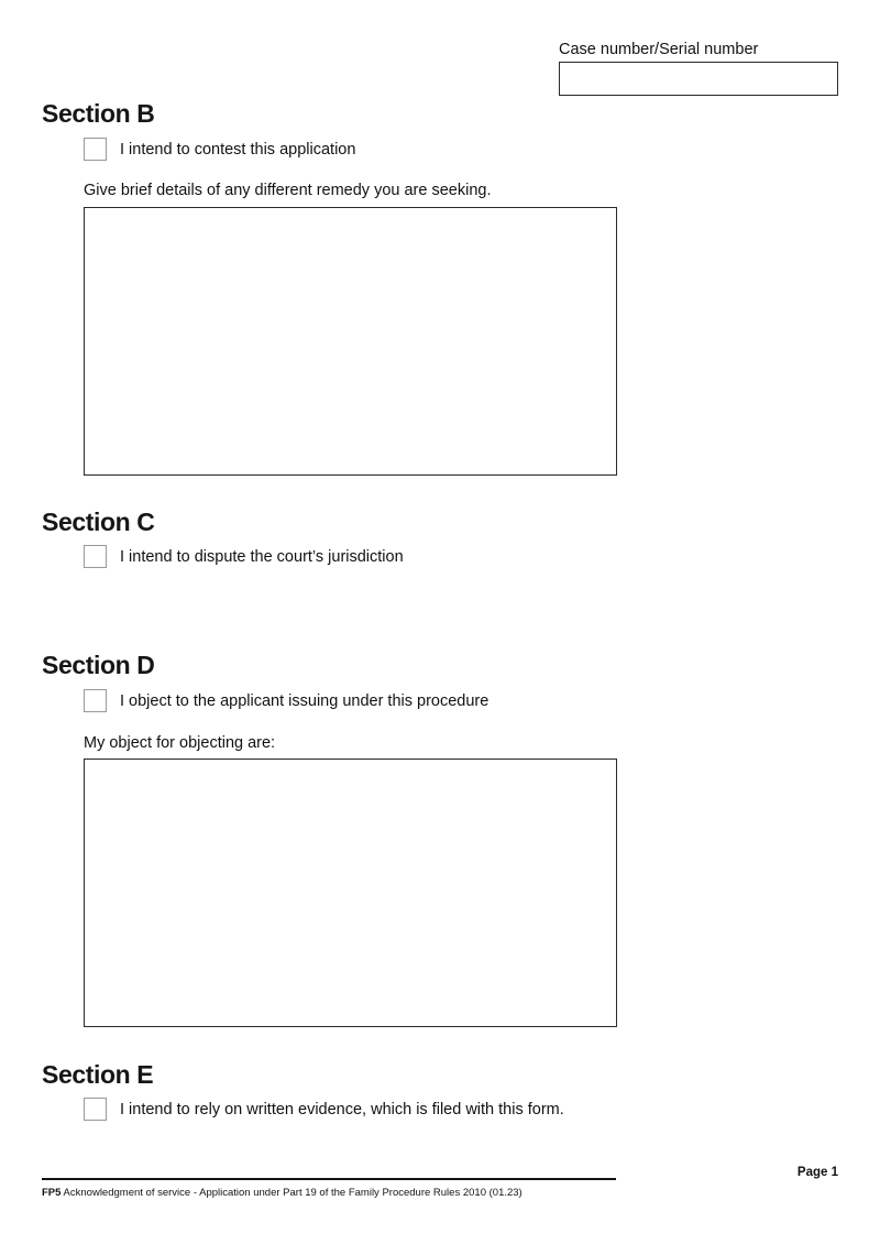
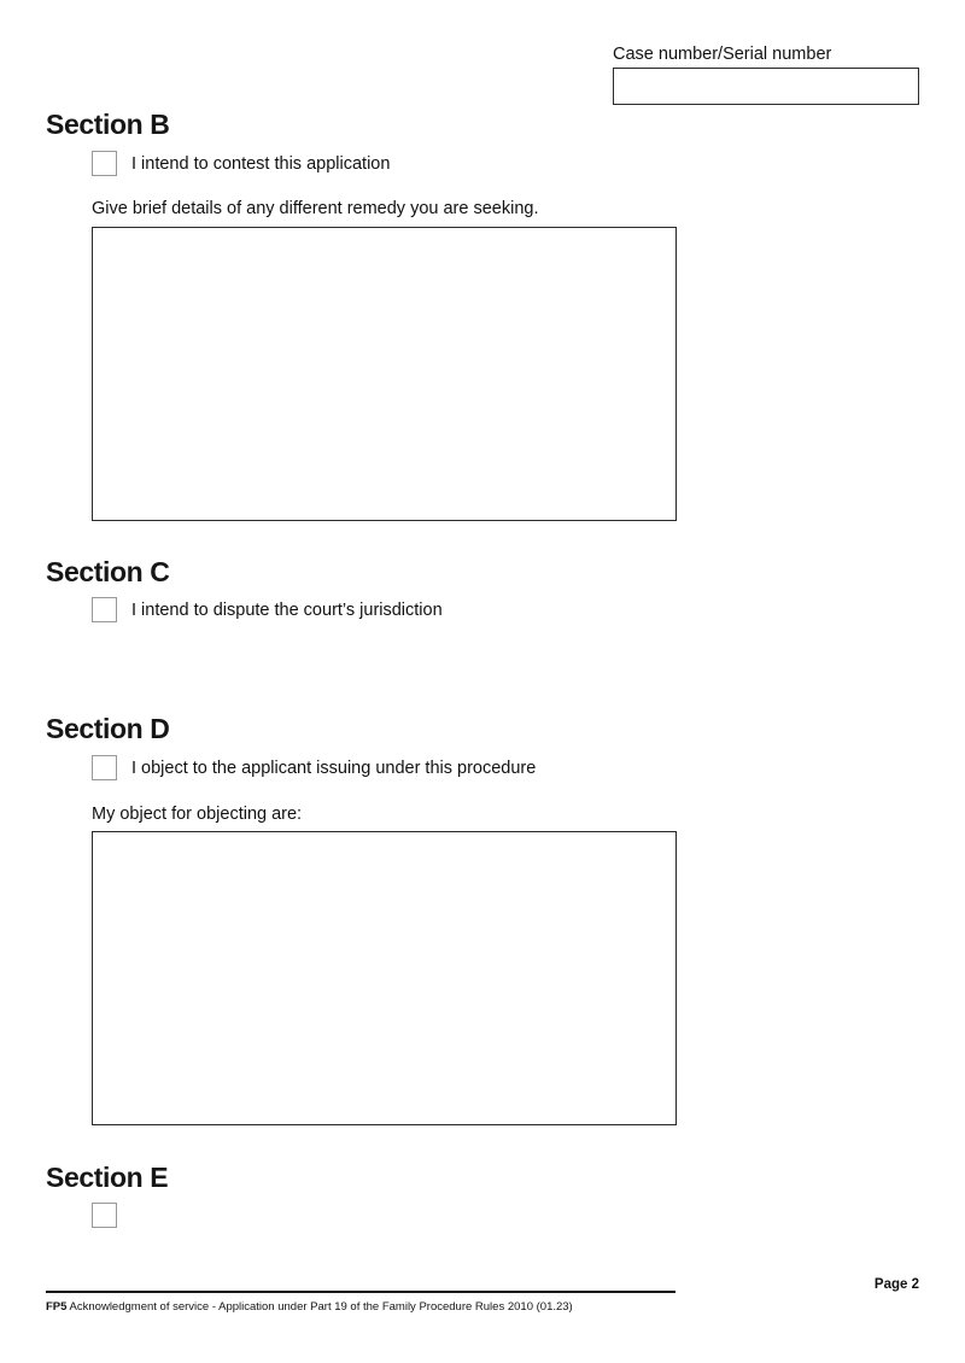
  Case number/Serial number
  Section B
  I intend to contest this application
  Give brief details of any different remedy you are seeking.
  Section C
  I intend to dispute the court’s jurisdiction
  Section D
  I object to the applicant issuing under this procedure
  My object for objecting are:
  Section E
- I intend to rely on written evidence, which is filed with this form.
- Page 1
+ Page 2
  FP5 Acknowledgment of service - Application under Part 19 of the Family Procedure Rules 2010 (01.23)
